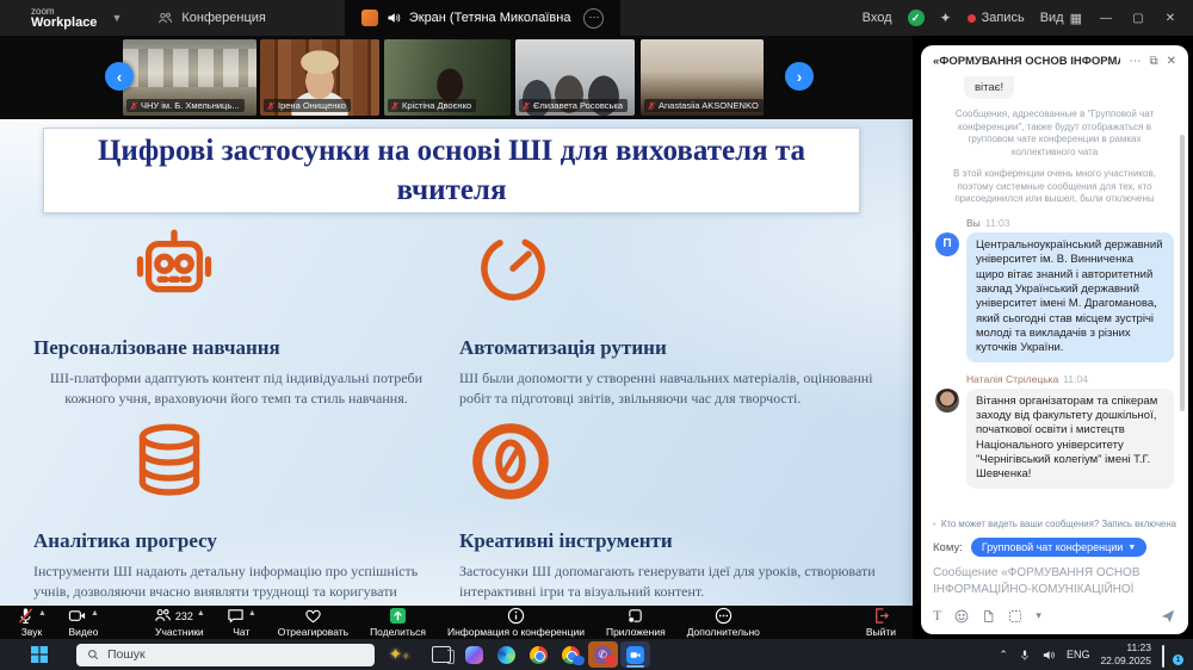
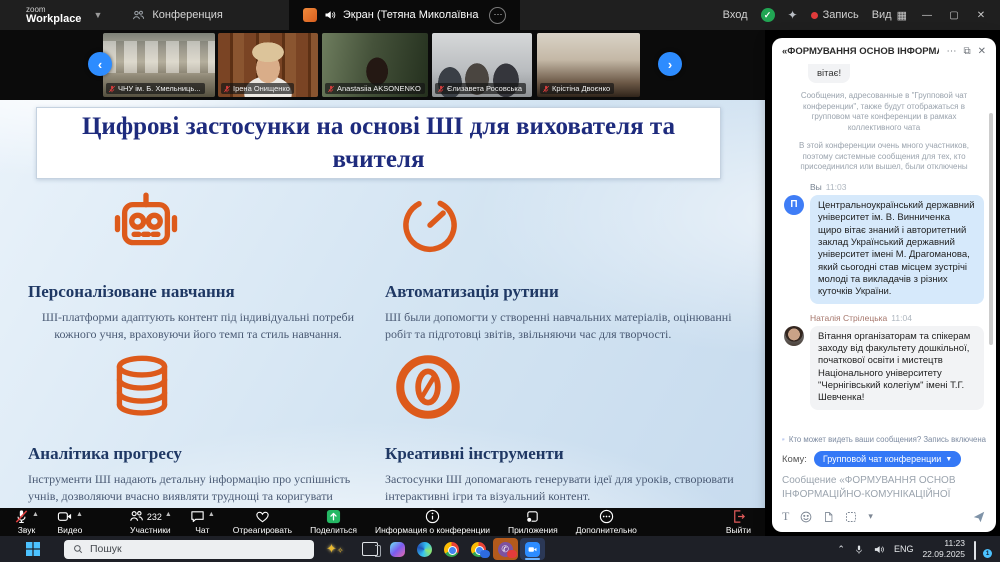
  zoom
  Workplace
  ▼
  Конференция
  Экран (Тетяна Миколаївна
  ⋯
  Вход
  ✓
  ✦
  Запись
  Вид
  ▦
  —
  ▢
  ✕
  ‹
  ЧНУ ім. Б. Хмельниць...
  Ірена Онищенко
- Крістіна Двоєнко
+ Anastasiia AKSONENKO
  Єлизавета Росовська
- Anastasiia AKSONENKO
+ Крістіна Двоєнко
  ›
  Цифрові застосунки на основі ШІ для вихователя та вчителя
  Персоналізоване навчання
  ШІ-платформи адаптують контент під індивідуальні потреби кожного учня, враховуючи його темп та стиль навчання.
  Автоматизація рутини
  ШІ были допомогти у створенні навчальних матеріалів, оцінюванні робіт та підготовці звітів, звільняючи час для творчості.
  Аналітика прогресу
  Інструменти ШІ надають детальну інформацію про успішність учнів, дозволяючи вчасно виявляти труднощі та коригувати
  Креативні інструменти
  Застосунки ШІ допомагають генерувати ідеї для уроків, створювати інтерактивні ігри та візуальний контент.
  Звук
  Видео
  232
  Участники
  Чат
  Отреагировать
  Поделиться
  Информация о конференции
  Приложения
  Дополнительно
  Выйти
  «ФОРМУВАННЯ ОСНОВ ІНФОРМ
  ⋯
  ⧉
  ✕
  вітає!
  Сообщения, адресованные в "Групповой чат конференции", также будут отображаться в групповом чате конференции в рамках коллективного чата
  В этой конференции очень много участников, поэтому системные сообщения для тех, кто присоединился или вышел, были отключены
  Вы 11:03
  П
  Центральноукраїнський державний університет ім. В. Винниченка щиро вітає знаний і авторитетний заклад Український державний університет імені М. Драгоманова, який сьогодні став місцем зустрічі молоді та викладачів з різних куточків України.
  Наталія Стрілецька 11:04
  Вітання організаторам та спікерам заходу від факультету дошкільної, початкової освіти і мистецтв Національного університету "Чернігівський колегіум" імені Т.Г. Шевченка!
  Кто может видеть ваши сообщения? Запись включена
  Кому:
  Групповой чат конференции
  Сообщение «ФОРМУВАННЯ ОСНОВ ІНФОРМАЦІЙНО-КОМУНІКАЦІЙНОЇ
  T
  ▾
  Пошук
  ✦✧
  ✆
  ⌃
  ENG
  11:23
  22.09.2025
